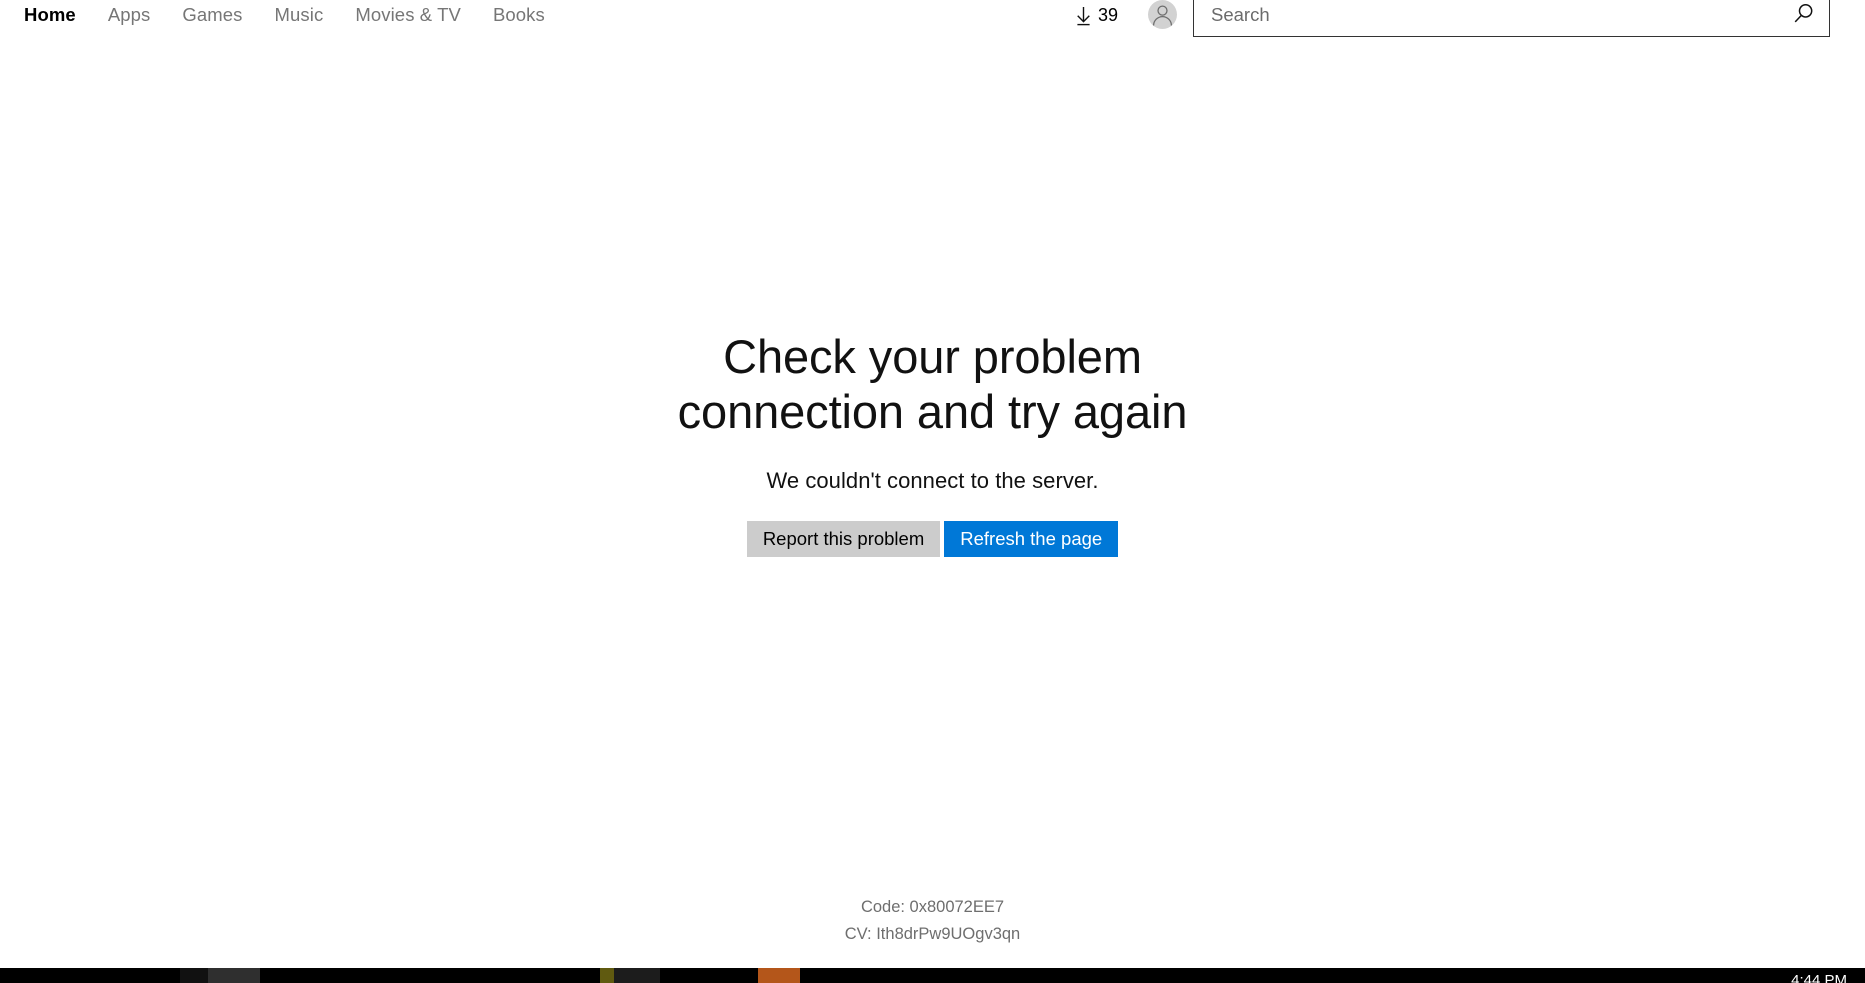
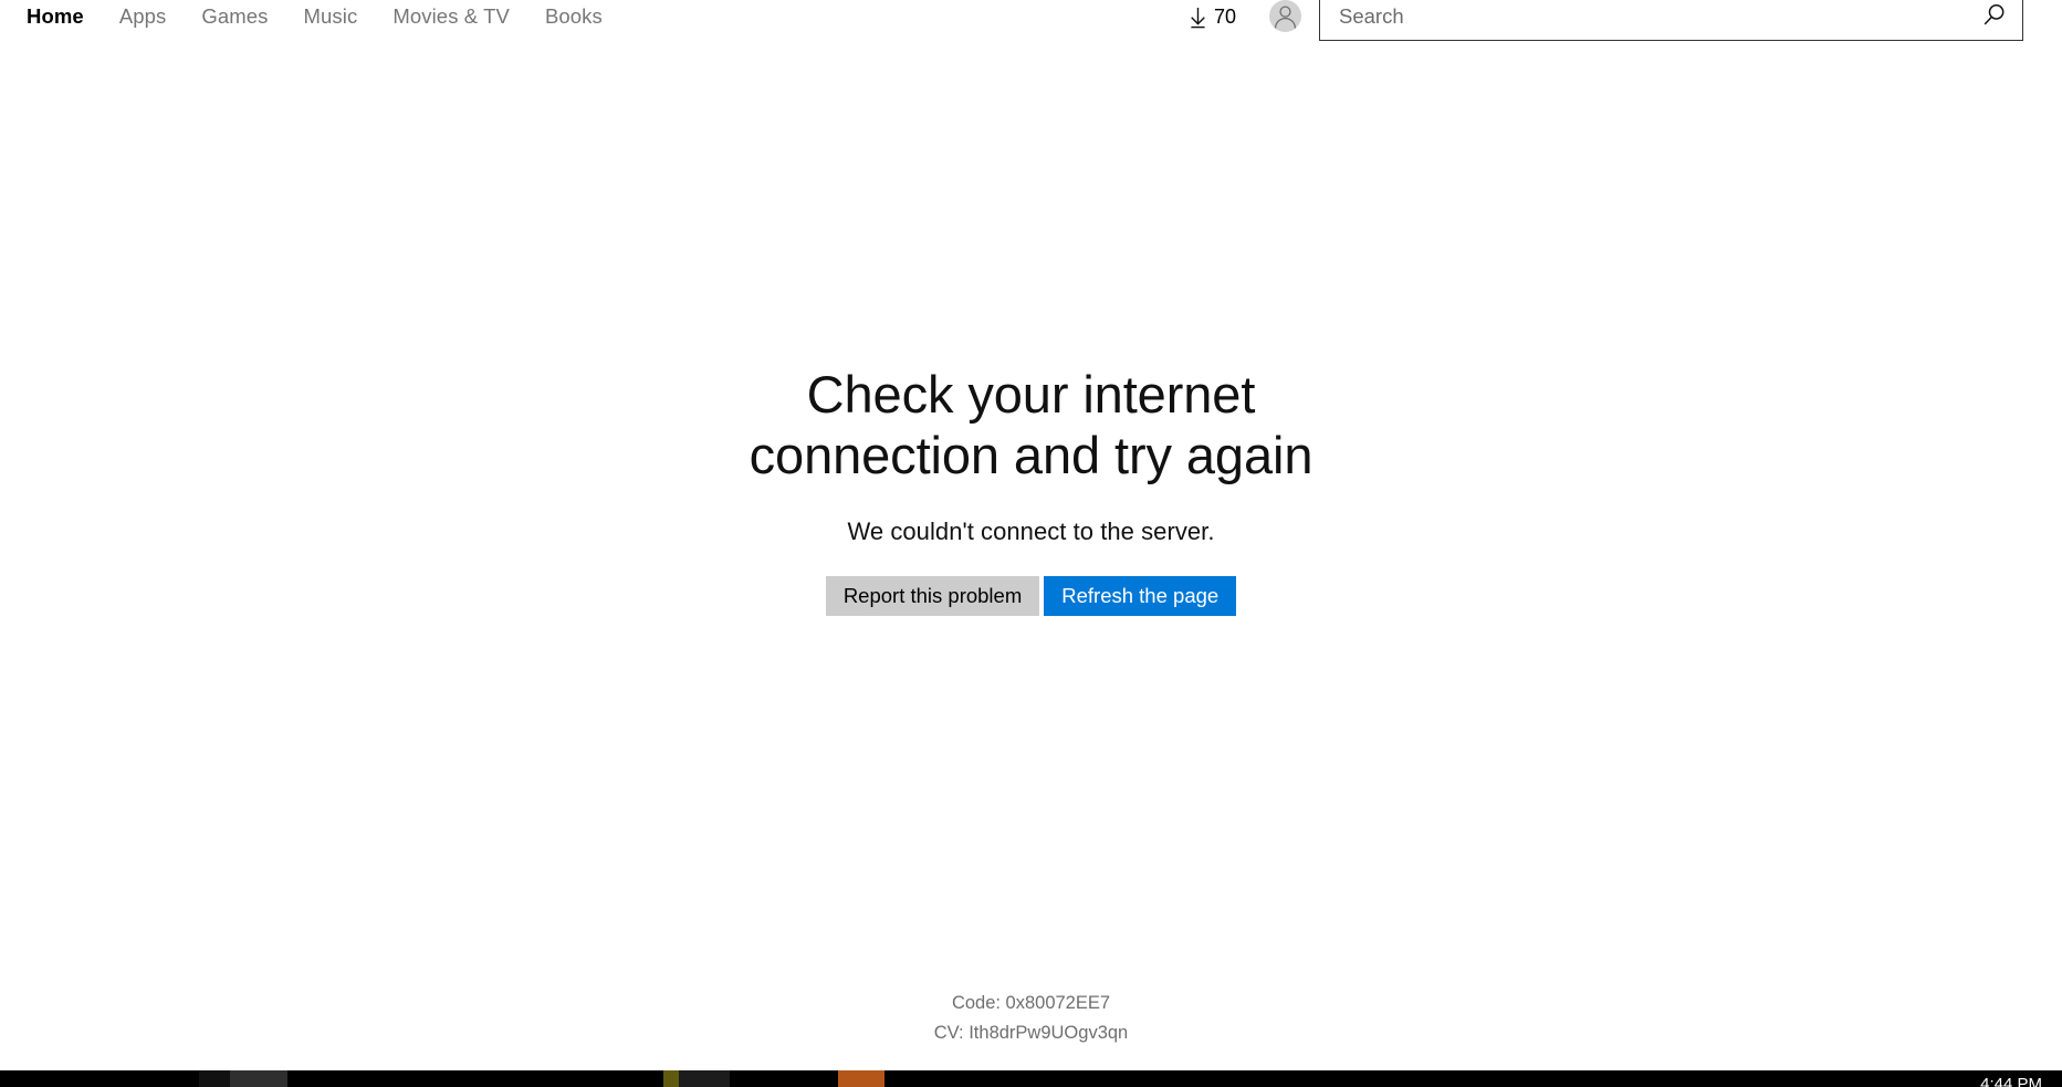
  Home
  Apps
  Games
  Music
  Movies & TV
  Books
- 39
+ 70
  Search
- Check your problem connection and try again
+ Check your internet connection and try again
  We couldn't connect to the server.
  Report this problem
  Refresh the page
  Code: 0x80072EE7
  CV: Ith8drPw9UOgv3qn
  4:44 PM
